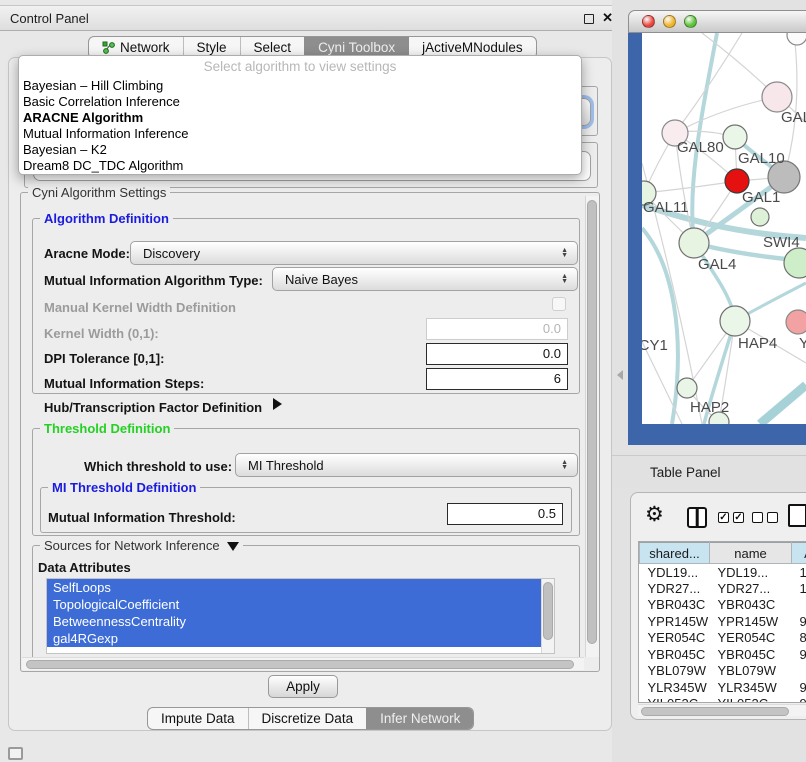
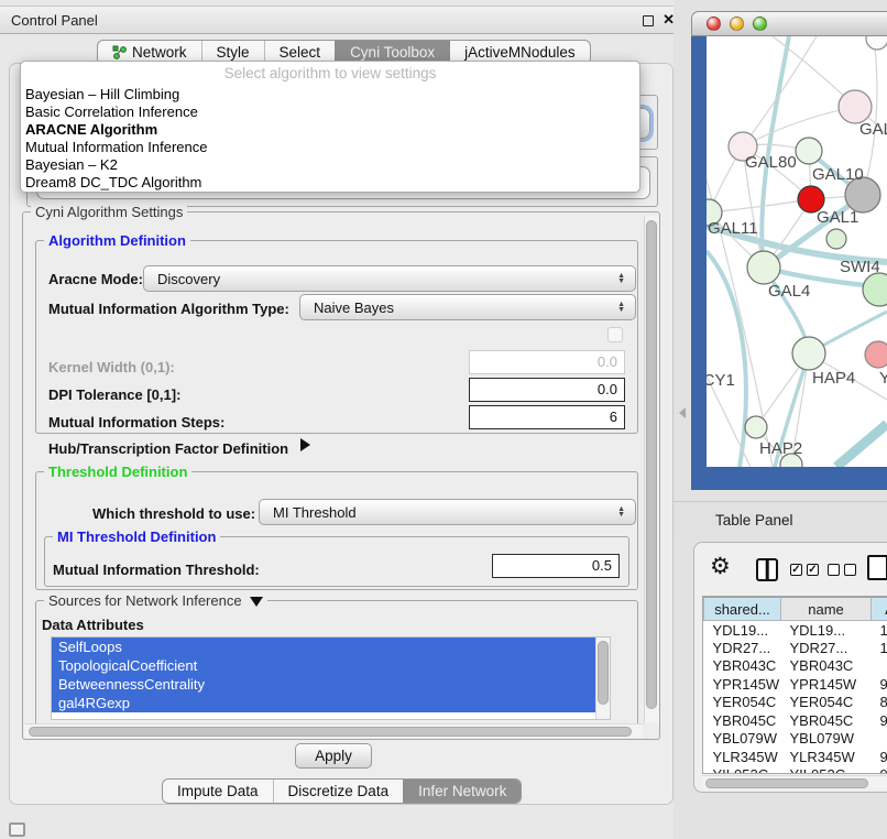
  Control Panel
  ✕
  Network
  Style
  Select
  Cyni Toolbox
  jActiveMNodules
  Cyni Algorithm Settings
  Algorithm Definition
  Aracne Mode:
  Discovery
  Mutual Information Algorithm Type:
  Naive Bayes
- Manual Kernel Width Definition
  Kernel Width (0,1):
  0.0
  DPI Tolerance [0,1]:
  0.0
  Mutual Information Steps:
  6
  Hub/Transcription Factor Definition
  Threshold Definition
  Which threshold to use:
  MI Threshold
  MI Threshold Definition
  Mutual Information Threshold:
  0.5
  Sources for Network Inference
  Data Attributes
  SelfLoops
  TopologicalCoefficient
  BetweennessCentrality
  gal4RGexp
  Apply
  Impute Data
  Discretize Data
  Infer Network
  Select algorithm to view settings
  Bayesian – Hill Climbing
  Basic Correlation Inference
  ARACNE Algorithm
  Mutual Information Inference
  Bayesian – K2
  Dream8 DC_TDC Algorithm
  GAL80
  GAL10
  GAL1
  GAL11
  SWI4
  GAL4
  CY1
  HAP4
  Y
  HAP2
  Table Panel
  ⚙
  ✓
  ✓
  shared...	name
  YDL19...	YDL19...	1
  YDR27...	YDR27...	1
  YBR043C	YBR043C
  YPR145W	YPR145W	9
  YER054C	YER054C	8
  YBR045C	YBR045C	9
  YBL079W	YBL079W
  YLR345W	YLR345W	9
